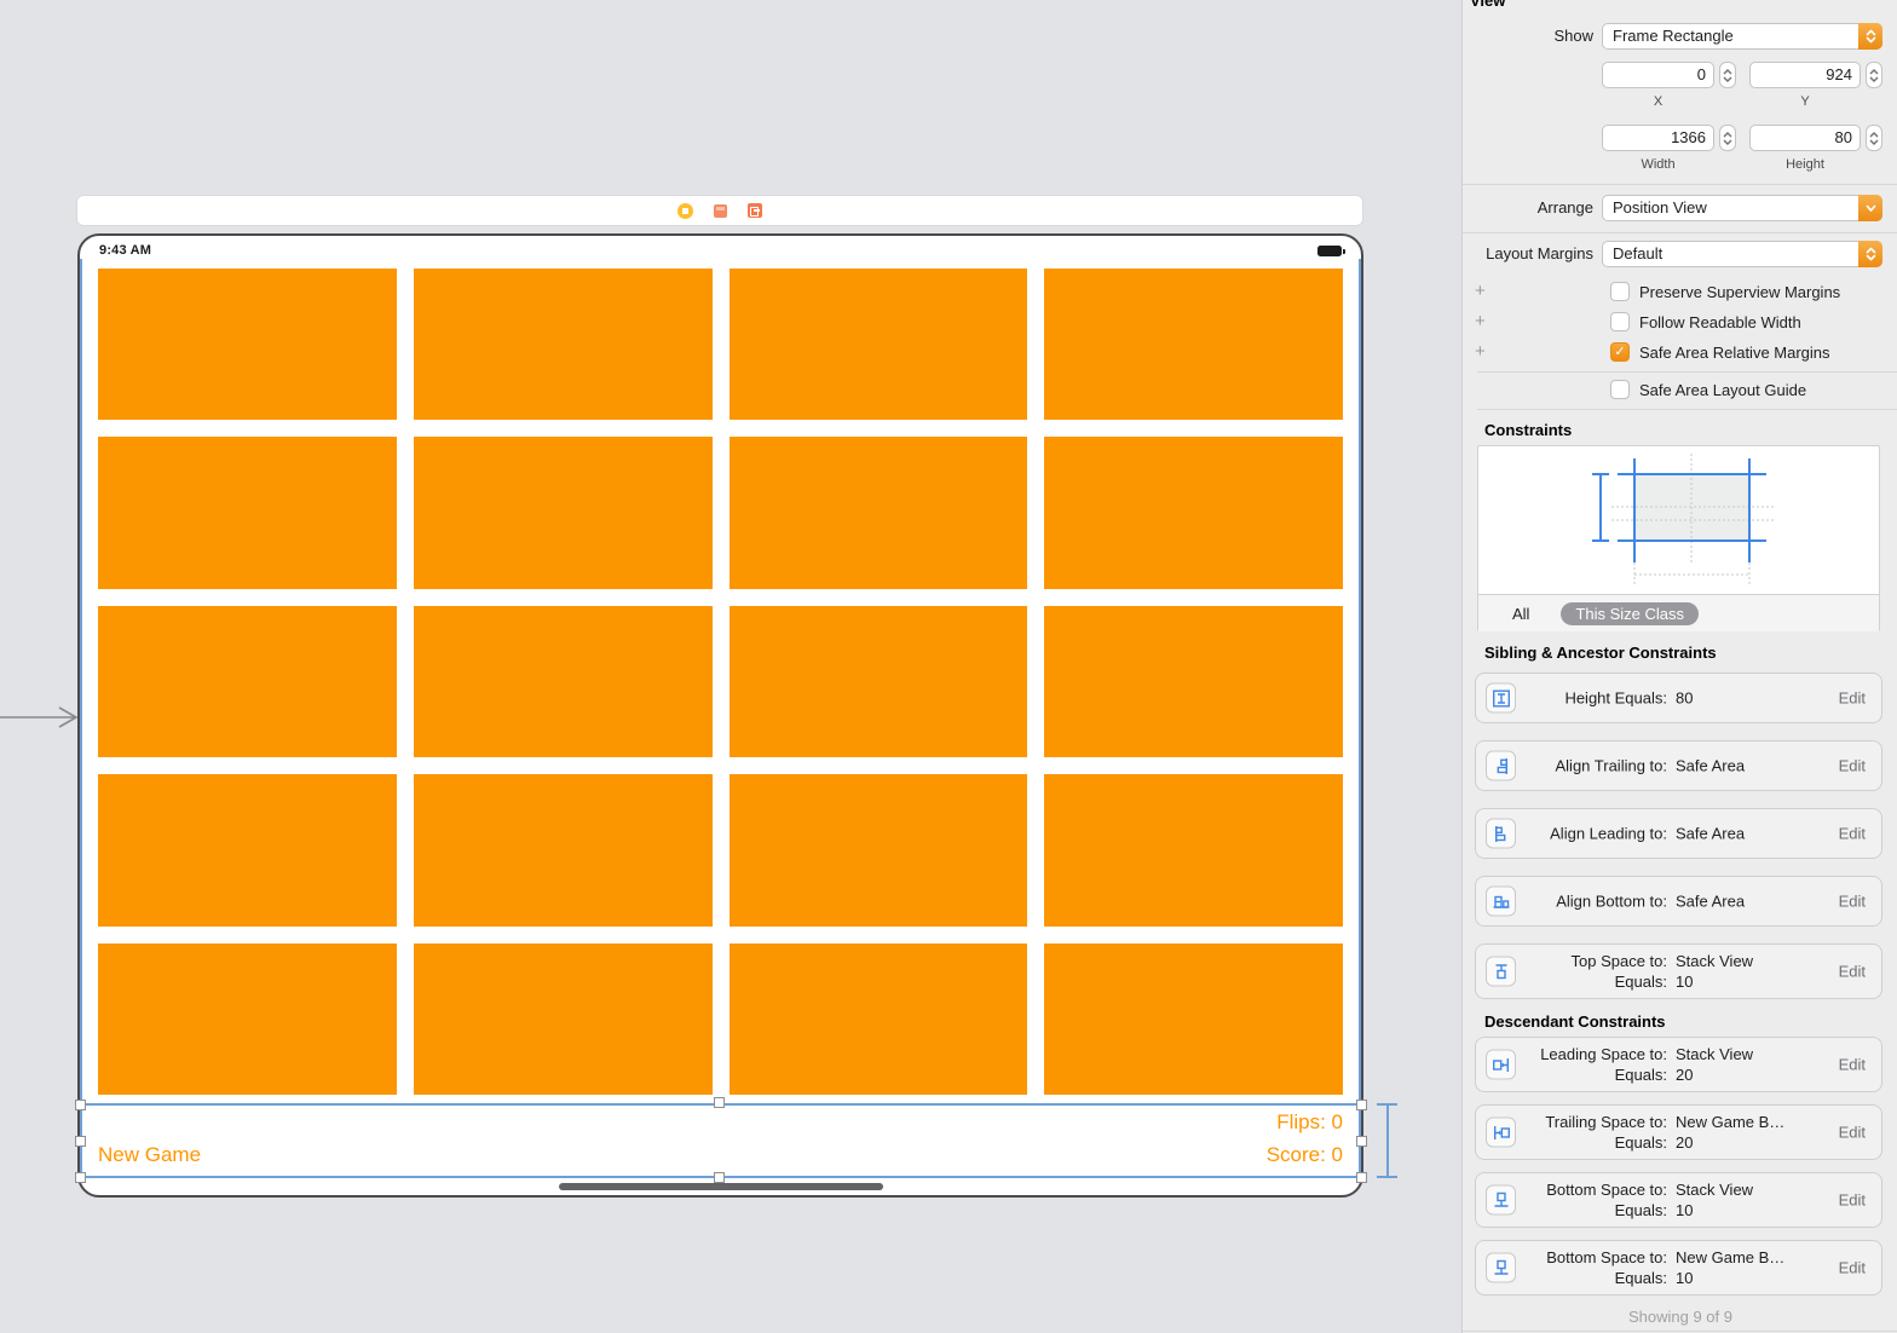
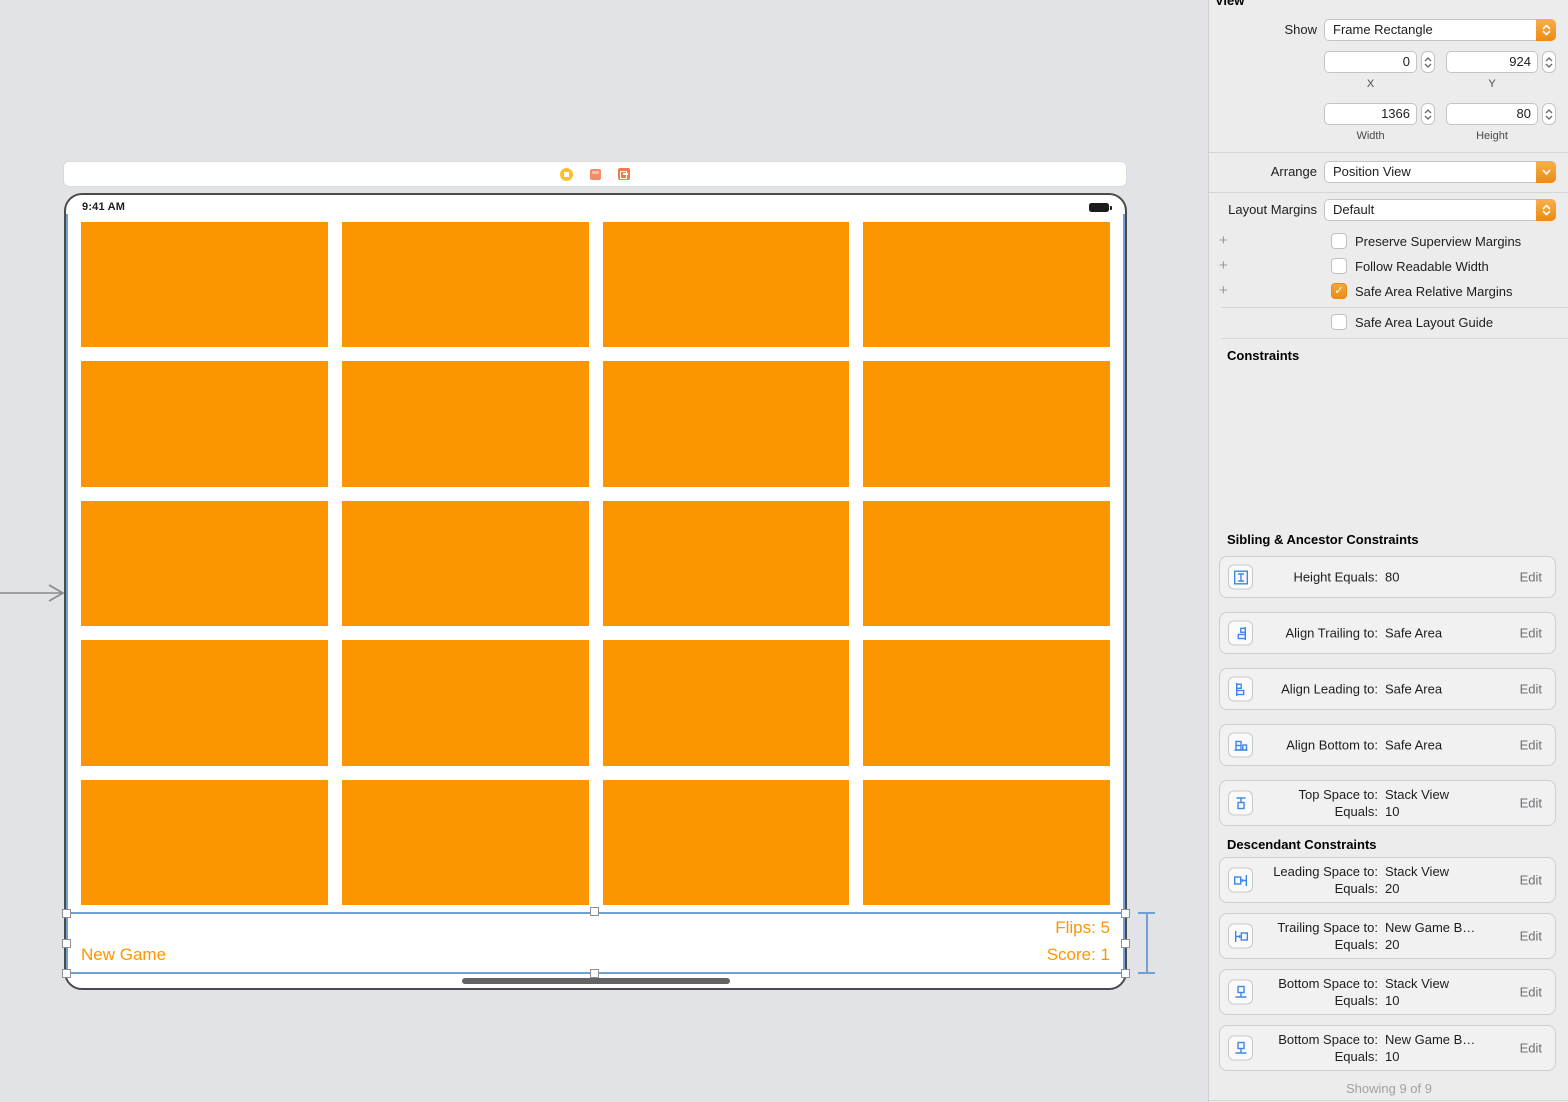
- 9:43 AM
+ 9:41 AM
- Flips: 0
+ Flips: 5
- Score: 0
+ Score: 1
  New Game
  View
  Show
  Frame Rectangle
  0
  924
  X
  Y
  1366
  80
  Width
  Height
  Arrange
  Position View
  Layout Margins
  Default
  +
  Preserve Superview Margins
  +
  Follow Readable Width
  +
  ✓
  Safe Area Relative Margins
  Safe Area Layout Guide
  Constraints
- All
- This Size Class
  Sibling & Ancestor Constraints
  Height Equals:
  80
  Edit
  Align Trailing to:
  Safe Area
  Edit
  Align Leading to:
  Safe Area
  Edit
  Align Bottom to:
  Safe Area
  Edit
  Top Space to:
  Stack View
  Equals:
  10
  Edit
  Descendant Constraints
  Leading Space to:
  Stack View
  Equals:
  20
  Edit
  Trailing Space to:
  New Game B…
  Equals:
  20
  Edit
  Bottom Space to:
  Stack View
  Equals:
  10
  Edit
  Bottom Space to:
  New Game B…
  Equals:
  10
  Edit
  Showing 9 of 9
